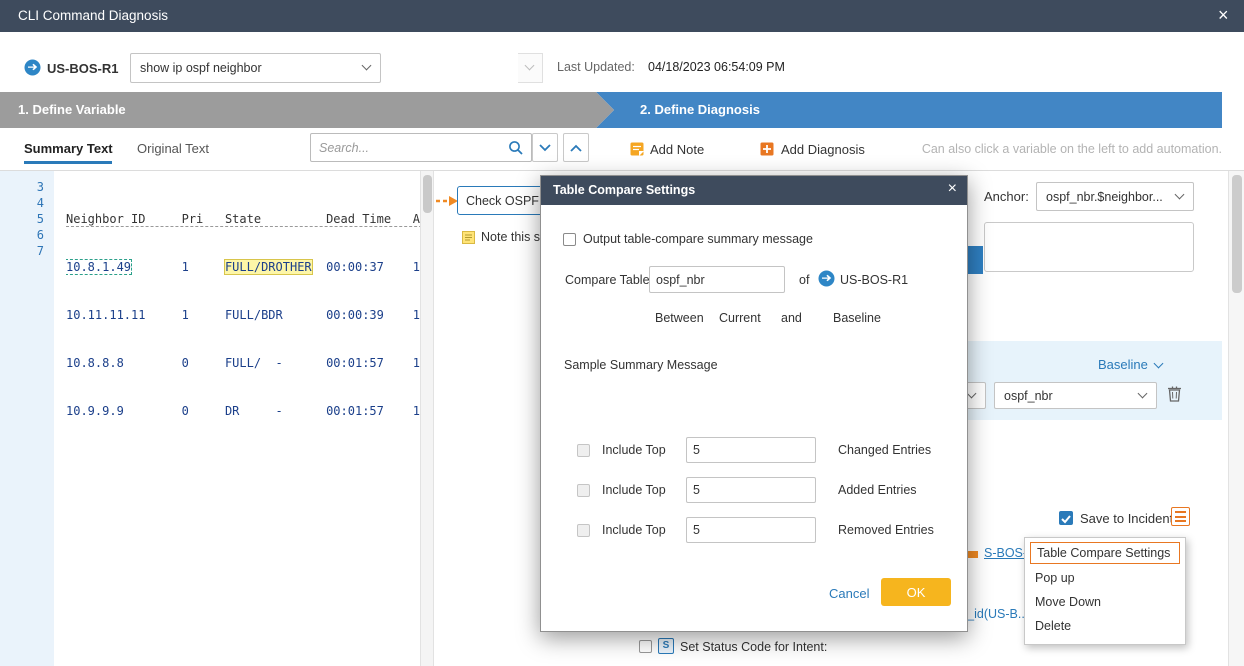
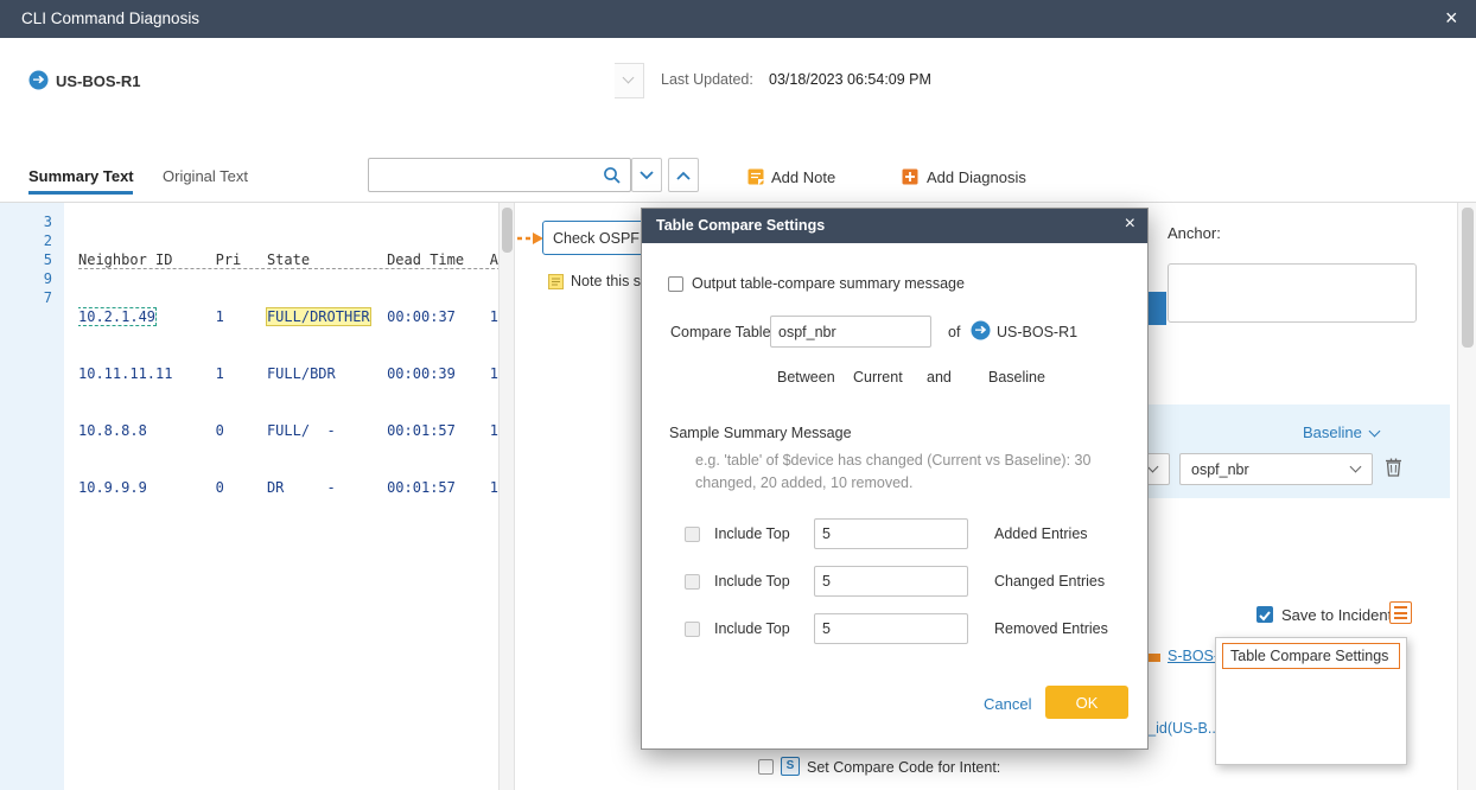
  CLI Command Diagnosis
  ×
  US-BOS-R1
- show ip ospf neighbor
  Last Updated:
- 04/18/2023 06:54:09 PM
+ 03/18/2023 06:54:09 PM
- 1. Define Variable
- 2. Define Diagnosis
  Summary Text
  Original Text
- Search...
  Add Note
  Add Diagnosis
- Can also click a variable on the left to add automation.
  3
- 4
+ 2
  5
- 6
+ 9
  7
  Neighbor ID Pri State Dead Time A
- 10.8.1.49 1 FULL/DROTHER 00:00:37 1
+ 10.2.1.49 1 FULL/DROTHER 00:00:37 1
  10.11.11.11 1 FULL/BDR 00:00:39 1
  10.8.8.8 0 FULL/ - 00:01:57 1
  10.9.9.9 0 DR - 00:01:57 1
  Check OSPF
  Note this s
  Anchor:
- ospf_nbr.$neighbor...
  Baseline
  ospf_nbr
  Save to Inciden
  _id(US-B.
  Table Compare Settings
- Pop up
- Move Down
- Delete
  S
- Set Status Code for Intent:
+ Set Compare Code for Intent:
  Table Compare Settings
  ×
  Output table-compare summary message
  Compare Table
  ospf_nbr
  of
  US-BOS-R1
  Between
  Current
  and
  Baseline
  Sample Summary Message
+ e.g. 'table' of $device has changed (Current vs Baseline): 30 changed, 20 added, 10 removed.
  Include Top
  5
- Changed Entries
+ Added Entries
  Include Top
  5
- Added Entries
+ Changed Entries
  Include Top
  5
  Removed Entries
  Cancel
  OK
